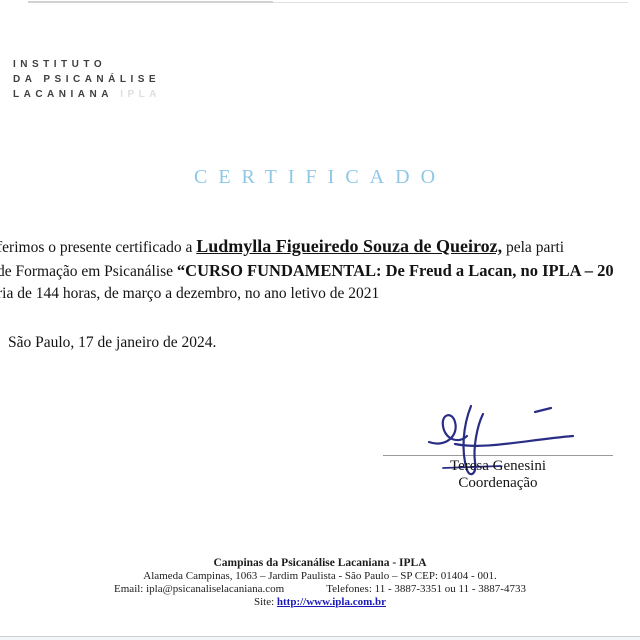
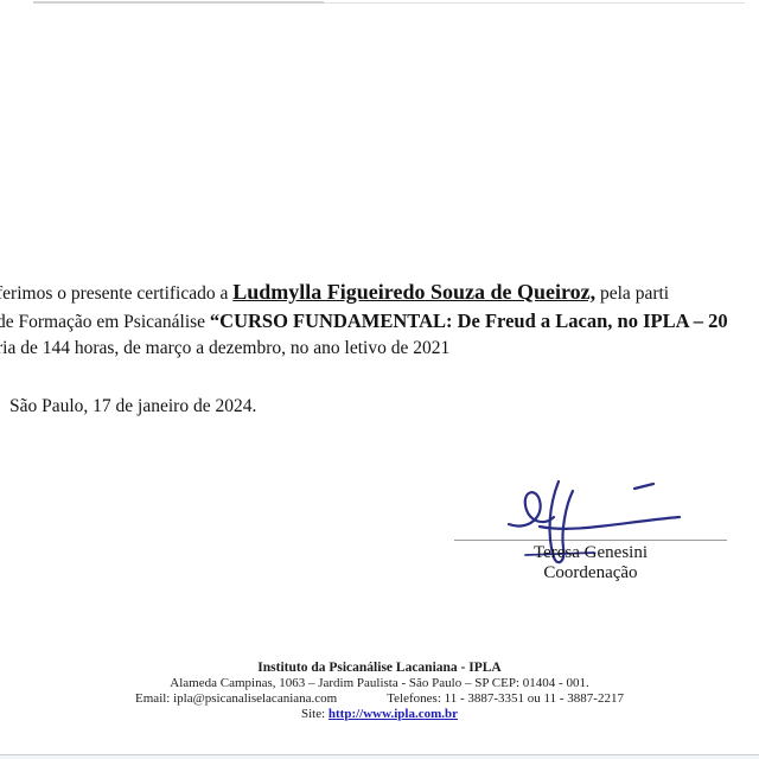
- INSTITUTO
- DA PSICANÁLISE
- LACANIANA IPLA
- CERTIFICADO
  erimos o presente certificado a Ludmylla Figueiredo Souza de Queiroz, pela parti
  de Formação em Psicanálise “CURSO FUNDAMENTAL: De Freud a Lacan, no IPLA – 20
  ia de 144 horas, de março a dezembro, no ano letivo de 2021
  São Paulo, 17 de janeiro de 2024.
  Teresa Genesini
  Coordenação
- Campinas da Psicanálise Lacaniana - IPLA
+ Instituto da Psicanálise Lacaniana - IPLA
  Alameda Campinas, 1063 – Jardim Paulista - São Paulo – SP CEP: 01404 - 001.
- Email: ipla@psicanaliselacaniana.com Telefones: 11 - 3887-3351 ou 11 - 3887-4733
+ Email: ipla@psicanaliselacaniana.com Telefones: 11 - 3887-3351 ou 11 - 3887-2217
  Site: http://www.ipla.com.br
